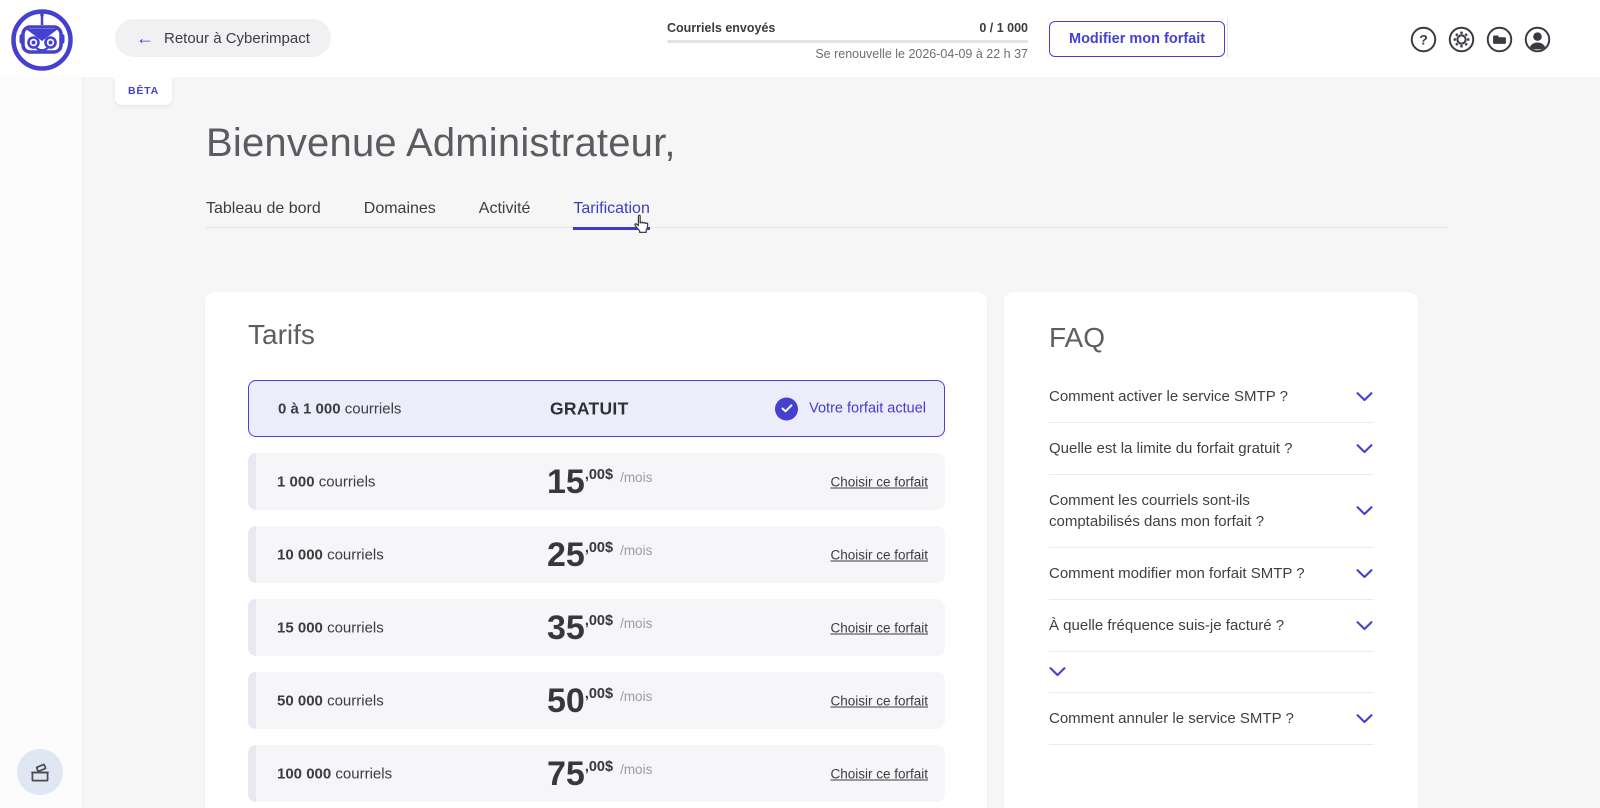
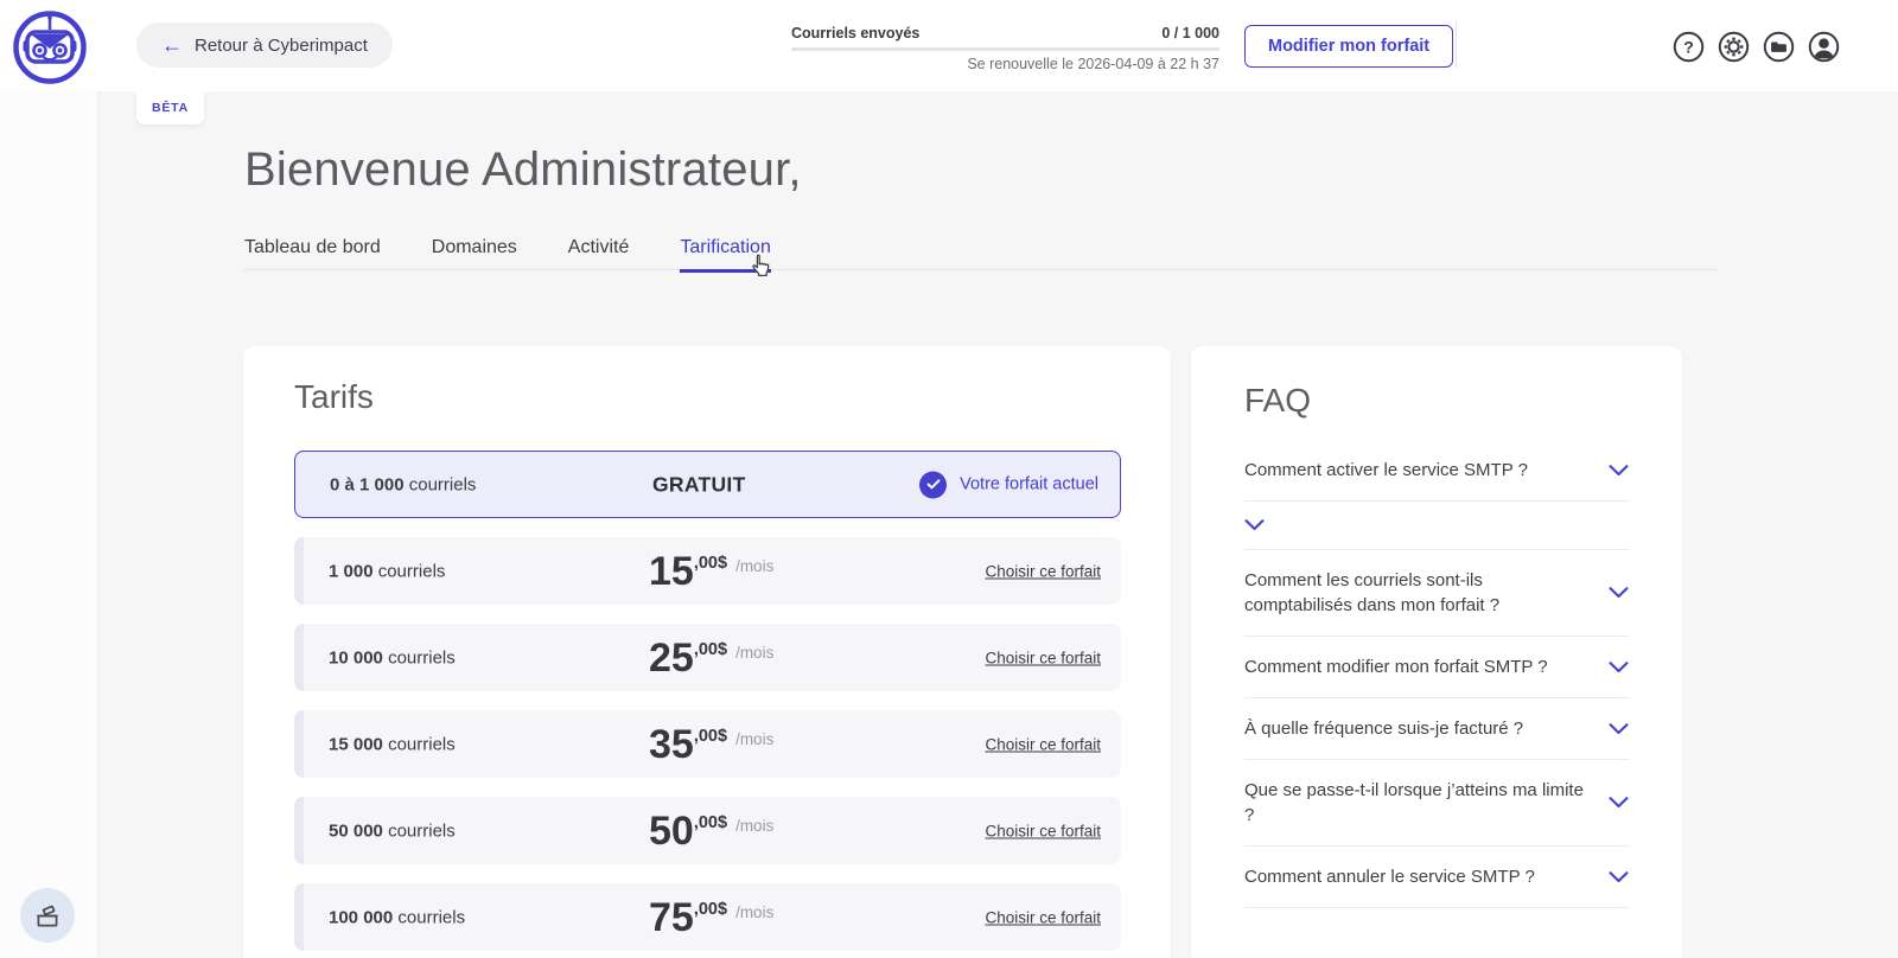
  ←
  Retour à Cyberimpact
  Courriels envoyés
  0 / 1 000
  Se renouvelle le 2026-04-09 à 22 h 37
  Modifier mon forfait
  ?
  BÊTA
  Bienvenue Administrateur,
  Tableau de bord
  Domaines
  Activité
  Tarification
  Tarifs
  0 à 1 000 courriels
  GRATUIT
  Votre forfait actuel
  1 000 courriels
  15
  ,00$
  /mois
  Choisir ce forfait
  10 000 courriels
  25
  ,00$
  /mois
  Choisir ce forfait
  15 000 courriels
  35
  ,00$
  /mois
  Choisir ce forfait
  50 000 courriels
  50
  ,00$
  /mois
  Choisir ce forfait
  100 000 courriels
  75
  ,00$
  /mois
  Choisir ce forfait
  FAQ
  Comment activer le service SMTP ?
- Quelle est la limite du forfait gratuit ?
  Comment les courriels sont-ils comptabilisés dans mon forfait ?
  Comment modifier mon forfait SMTP ?
  À quelle fréquence suis-je facturé ?
+ Que se passe-t-il lorsque j’atteins ma limite ?
  Comment annuler le service SMTP ?
